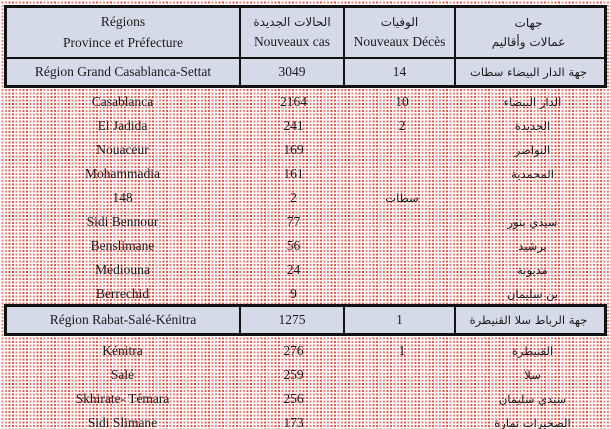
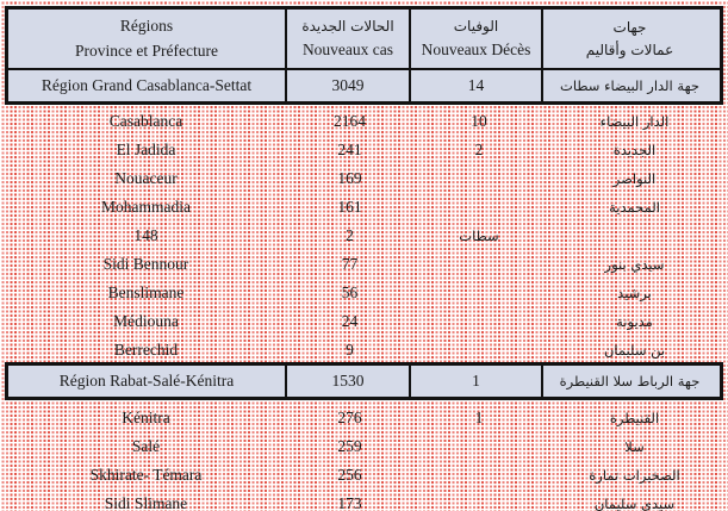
  Régions
  Province et Préfecture
  الحالات الجديدة
  Nouveaux cas
  الوفيات
  Nouveaux Décès
  جهات
  عمالات وأقاليم
  Région Grand Casablanca-Settat
  3049
  14
  جهة الدار البيضاء سطات
  Casablanca
  2164
  10
  الدار البيضاء
  El Jadida
  241
  2
  الجديدة
  Nouaceur
  169
  النواصر
  Mohammadia
  161
  المحمدية
  148
  2
  سطات
  Sidi Bennour
  77
  سيدي بنور
  Benslimane
  56
  برشيد
  Médiouna
  24
  مديونة
  Berrechid
  9
  بن سليمان
  Région Rabat-Salé-Kénitra
- 1275
+ 1530
  1
  جهة الرباط سلا القنيطرة
  Kénitra
  276
  1
  القنيطرة
  Salé
  259
  سلا
  Skhirate- Témara
  256
- سيدي سليمان
+ الصخيرات تمارة
  Sidi Slimane
  173
- الصخيرات تمارة
+ سيدي سليمان
